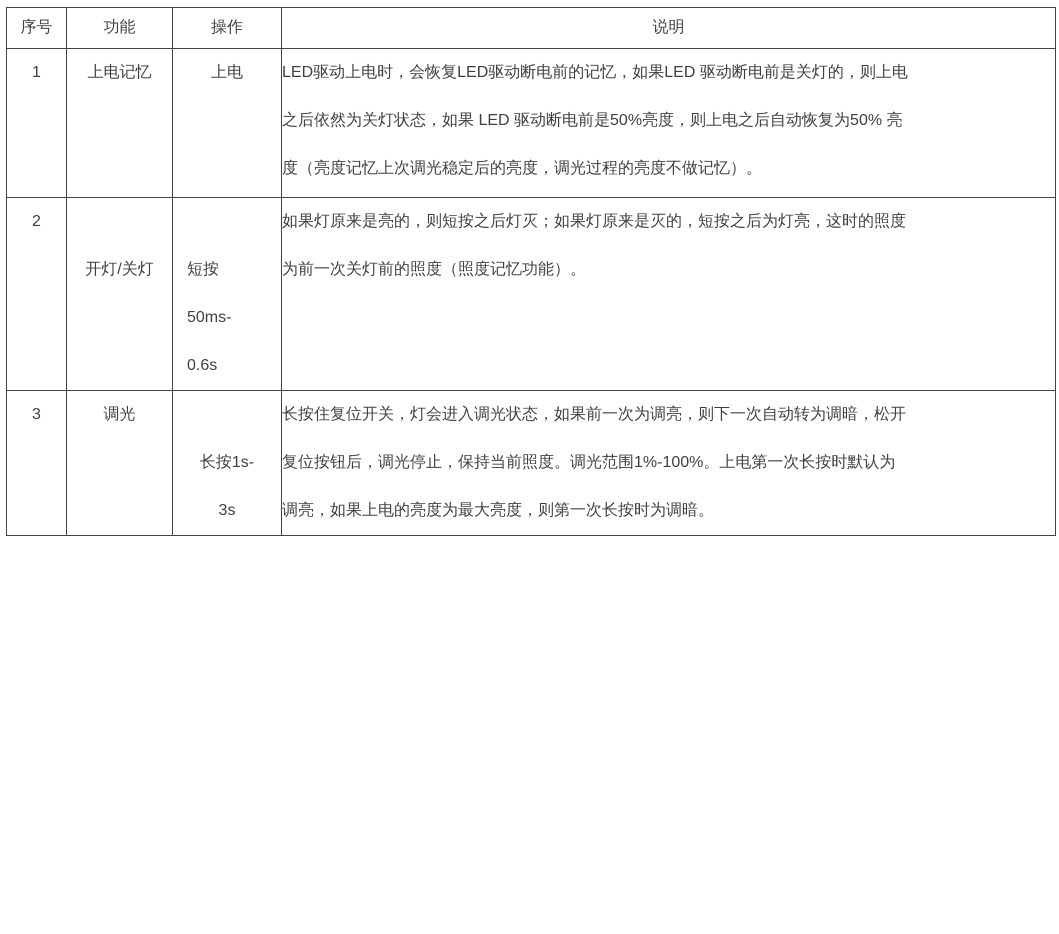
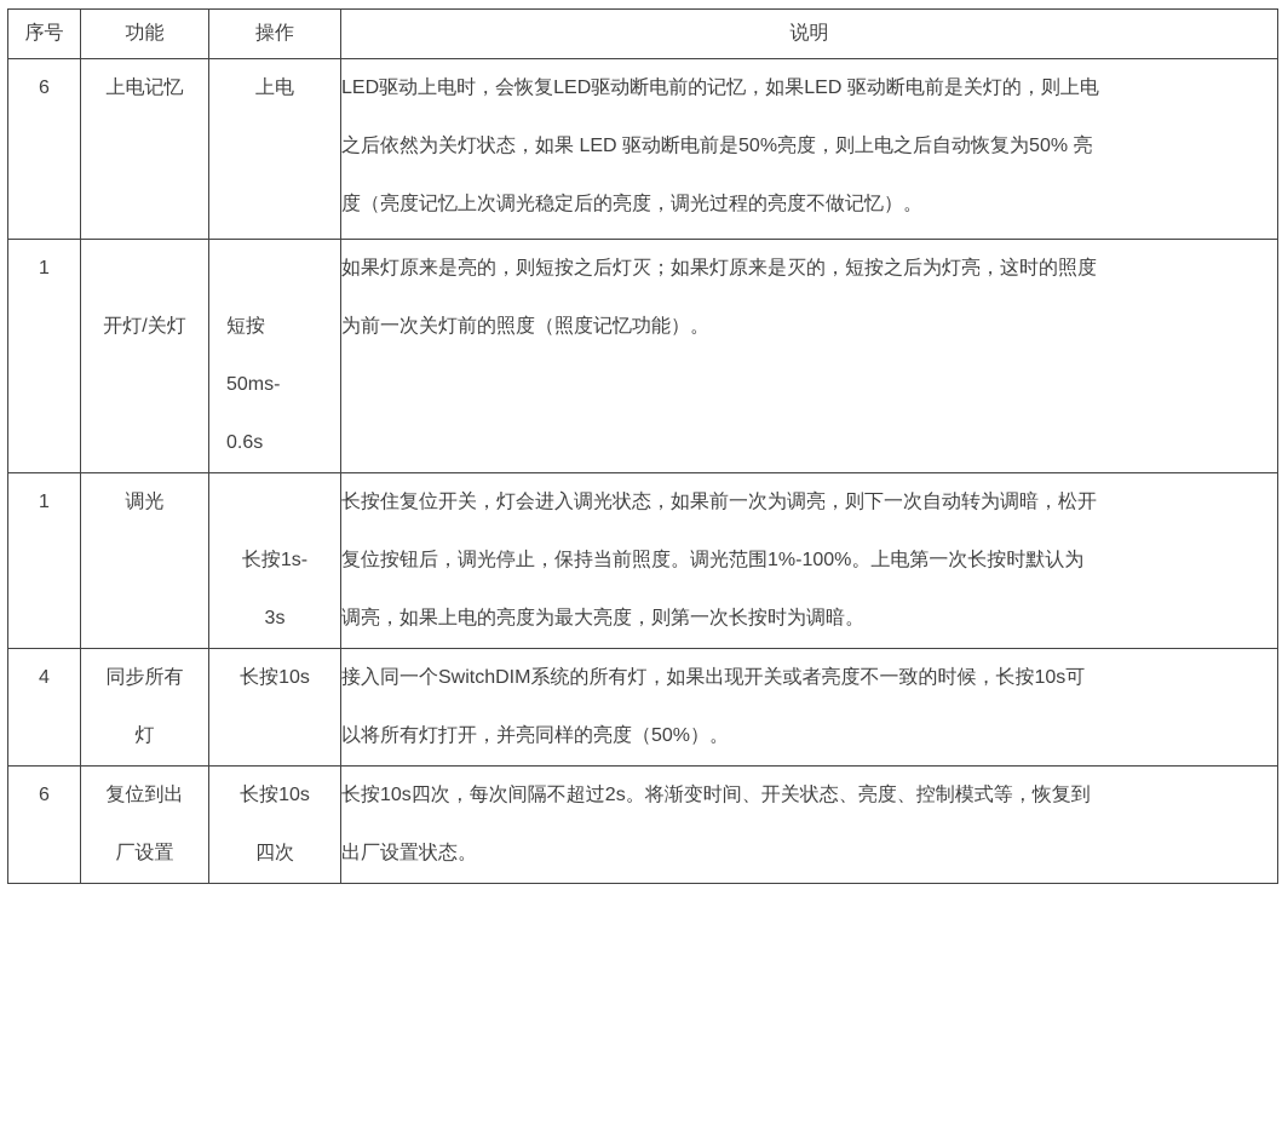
  序号	功能	操作	说明
- 1	上电记忆	上电	LED驱动上电时，会恢复LED驱动断电前的记忆，如果LED 驱动断电前是关灯的，则上电 之后依然为关灯状态，如果 LED 驱动断电前是50%亮度，则上电之后自动恢复为50% 亮 度（亮度记忆上次调光稳定后的亮度，调光过程的亮度不做记忆）。
+ 6	上电记忆	上电	LED驱动上电时，会恢复LED驱动断电前的记忆，如果LED 驱动断电前是关灯的，则上电 之后依然为关灯状态，如果 LED 驱动断电前是50%亮度，则上电之后自动恢复为50% 亮 度（亮度记忆上次调光稳定后的亮度，调光过程的亮度不做记忆）。
- 2	开灯/关灯	短按 50ms- 0.6s	如果灯原来是亮的，则短按之后灯灭；如果灯原来是灭的，短按之后为灯亮，这时的照度 为前一次关灯前的照度（照度记忆功能）。
+ 1	开灯/关灯	短按 50ms- 0.6s	如果灯原来是亮的，则短按之后灯灭；如果灯原来是灭的，短按之后为灯亮，这时的照度 为前一次关灯前的照度（照度记忆功能）。
- 3	调光	长按1s- 3s	长按住复位开关，灯会进入调光状态，如果前一次为调亮，则下一次自动转为调暗，松开 复位按钮后，调光停止，保持当前照度。调光范围1%-100%。上电第一次长按时默认为 调亮，如果上电的亮度为最大亮度，则第一次长按时为调暗。
+ 1	调光	长按1s- 3s	长按住复位开关，灯会进入调光状态，如果前一次为调亮，则下一次自动转为调暗，松开 复位按钮后，调光停止，保持当前照度。调光范围1%-100%。上电第一次长按时默认为 调亮，如果上电的亮度为最大亮度，则第一次长按时为调暗。
+ 4	同步所有 灯	长按10s	接入同一个SwitchDIM系统的所有灯，如果出现开关或者亮度不一致的时候，长按10s可 以将所有灯打开，并亮同样的亮度（50%）。
+ 6	复位到出 厂设置	长按10s 四次	长按10s四次，每次间隔不超过2s。将渐变时间、开关状态、亮度、控制模式等，恢复到 出厂设置状态。
